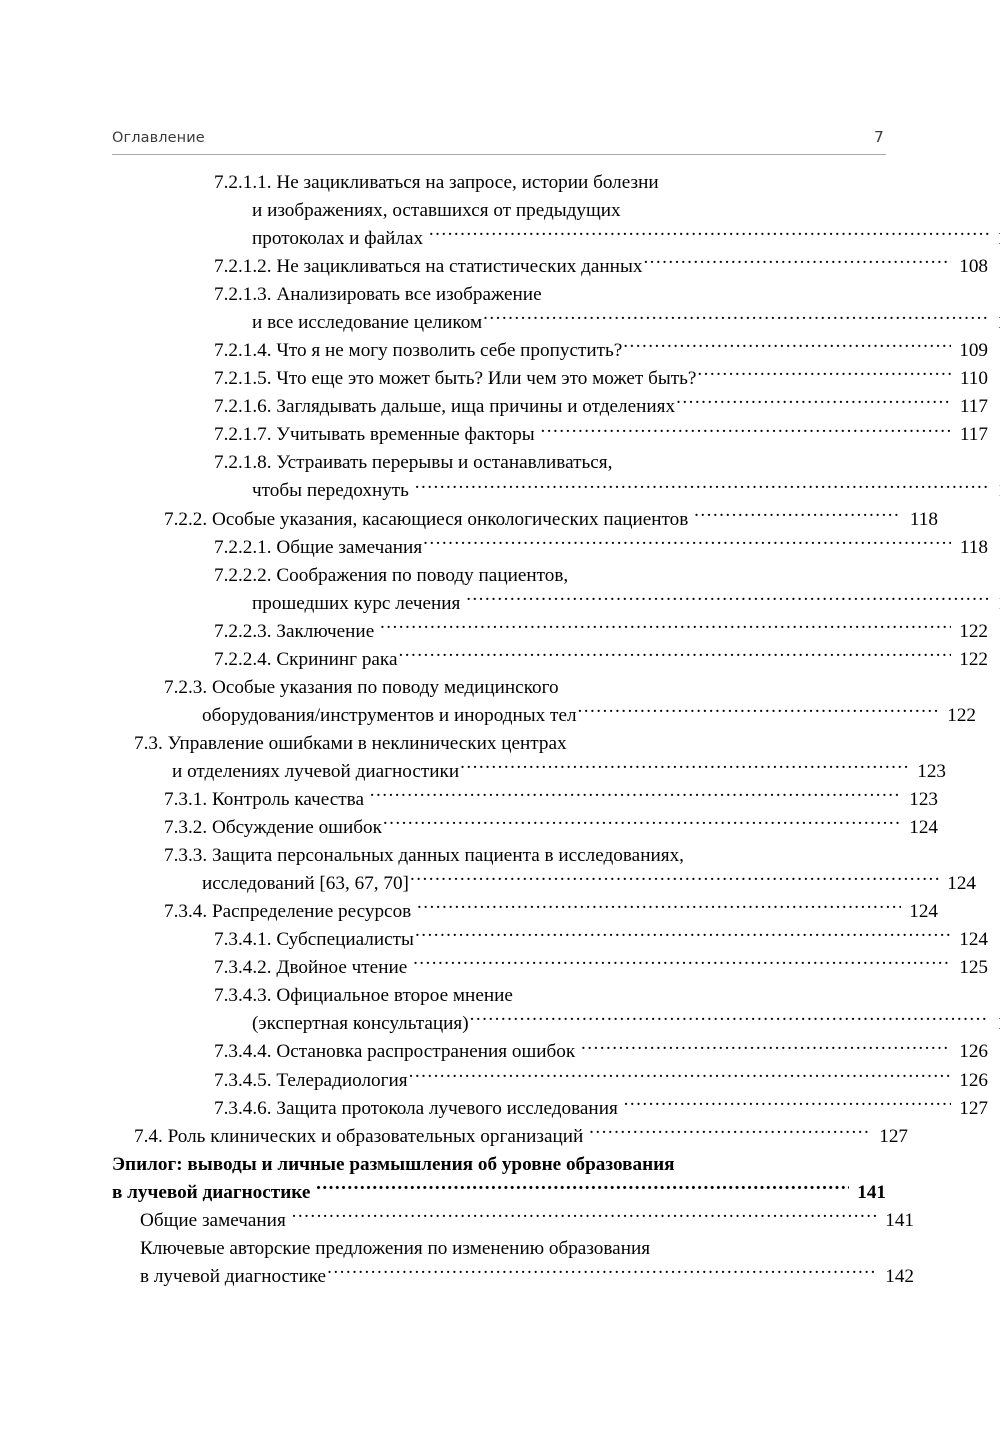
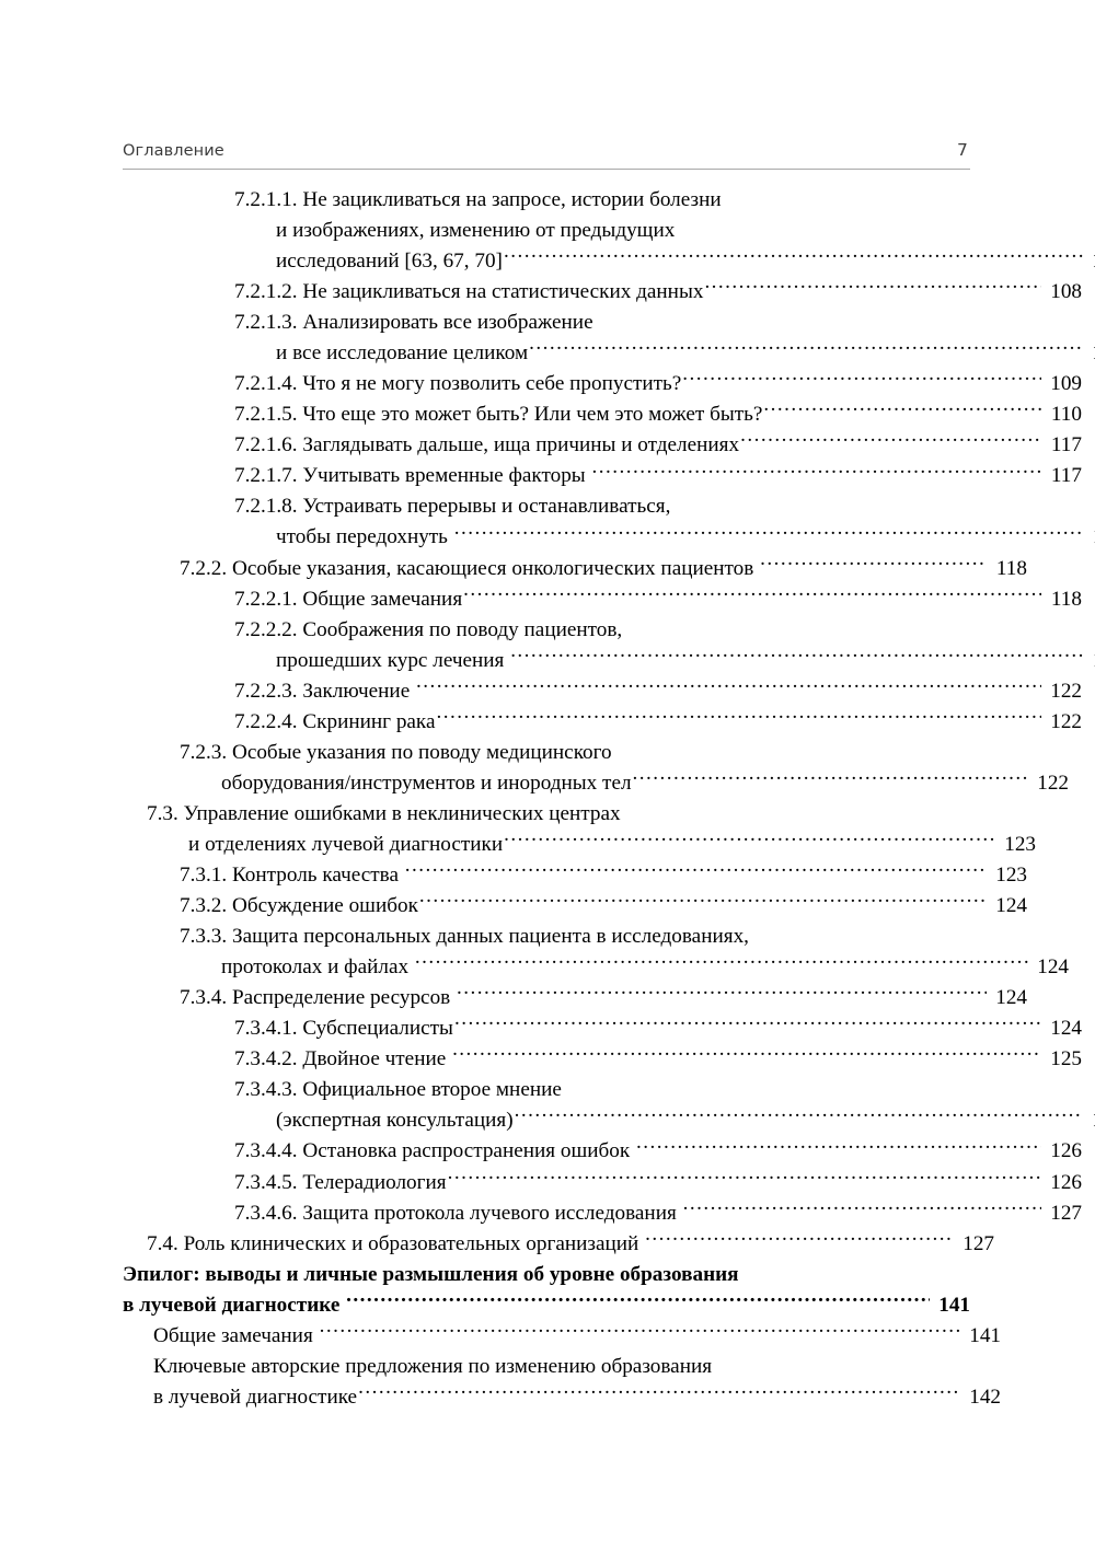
  Оглавление
  7
  7.2.1.1. Не зацикливаться на запросе, истории болезни
- и изображениях, оставшихся от предыдущих
+ и изображениях, изменению от предыдущих
- протоколах и файлах
+ исследований [63, 67, 70]
  7.2.1.2. Не зацикливаться на статистических данных
  108
  7.2.1.3. Анализировать все изображение
  и все исследование целиком
  7.2.1.4. Что я не могу позволить себе пропустить?
  109
  7.2.1.5. Что еще это может быть? Или чем это может быть?
  110
  7.2.1.6. Заглядывать дальше, ища причины и отделениях
  117
  7.2.1.7. Учитывать временные факторы
  117
  7.2.1.8. Устраивать перерывы и останавливаться,
  чтобы передохнуть
  7.2.2. Особые указания, касающиеся онкологических пациентов
  118
  7.2.2.1. Общие замечания
  118
  7.2.2.2. Соображения по поводу пациентов,
  прошедших курс лечения
  7.2.2.3. Заключение
  122
  7.2.2.4. Скрининг рака
  122
  7.2.3. Особые указания по поводу медицинского
  оборудования/инструментов и инородных тел
  122
  7.3. Управление ошибками в неклинических центрах
  и отделениях лучевой диагностики
  123
  7.3.1. Контроль качества
  123
  7.3.2. Обсуждение ошибок
  124
  7.3.3. Защита персональных данных пациента в исследованиях,
- исследований [63, 67, 70]
+ протоколах и файлах
  124
  7.3.4. Распределение ресурсов
  124
  7.3.4.1. Субспециалисты
  124
  7.3.4.2. Двойное чтение
  125
  7.3.4.3. Официальное второе мнение
  (экспертная консультация)
  7.3.4.4. Остановка распространения ошибок
  126
  7.3.4.5. Телерадиология
  126
  7.3.4.6. Защита протокола лучевого исследования
  127
  7.4. Роль клинических и образовательных организаций
  127
  Эпилог: выводы и личные размышления об уровне образования
  в лучевой диагностике
  141
  Общие замечания
  141
  Ключевые авторские предложения по изменению образования
  в лучевой диагностике
  142
